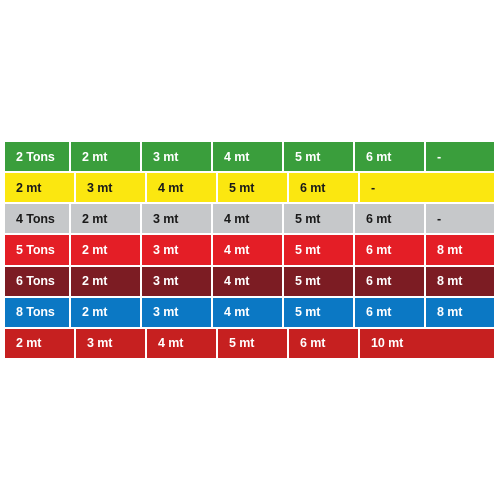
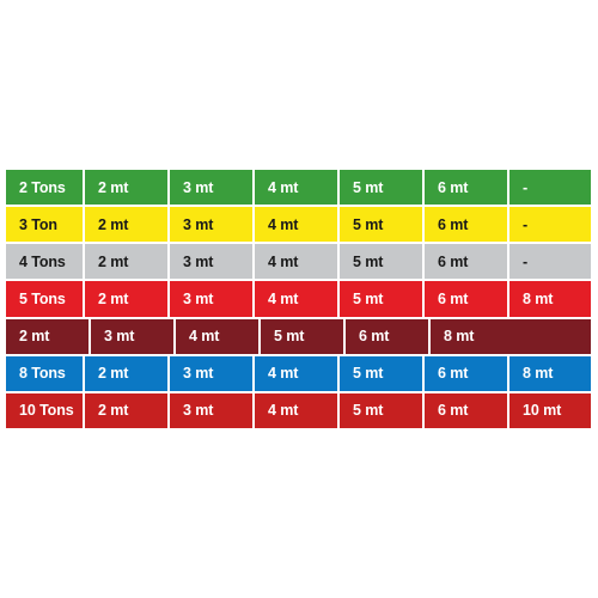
  2 Tons
  2 mt
  3 mt
  4 mt
  5 mt
  6 mt
  -
+ 3 Ton
  2 mt
  3 mt
  4 mt
  5 mt
  6 mt
  -
  4 Tons
  2 mt
  3 mt
  4 mt
  5 mt
  6 mt
  -
  5 Tons
  2 mt
  3 mt
  4 mt
  5 mt
  6 mt
  8 mt
- 6 Tons
  2 mt
  3 mt
  4 mt
  5 mt
  6 mt
  8 mt
  8 Tons
  2 mt
  3 mt
  4 mt
  5 mt
  6 mt
  8 mt
+ 10 Tons
  2 mt
  3 mt
  4 mt
  5 mt
  6 mt
  10 mt
